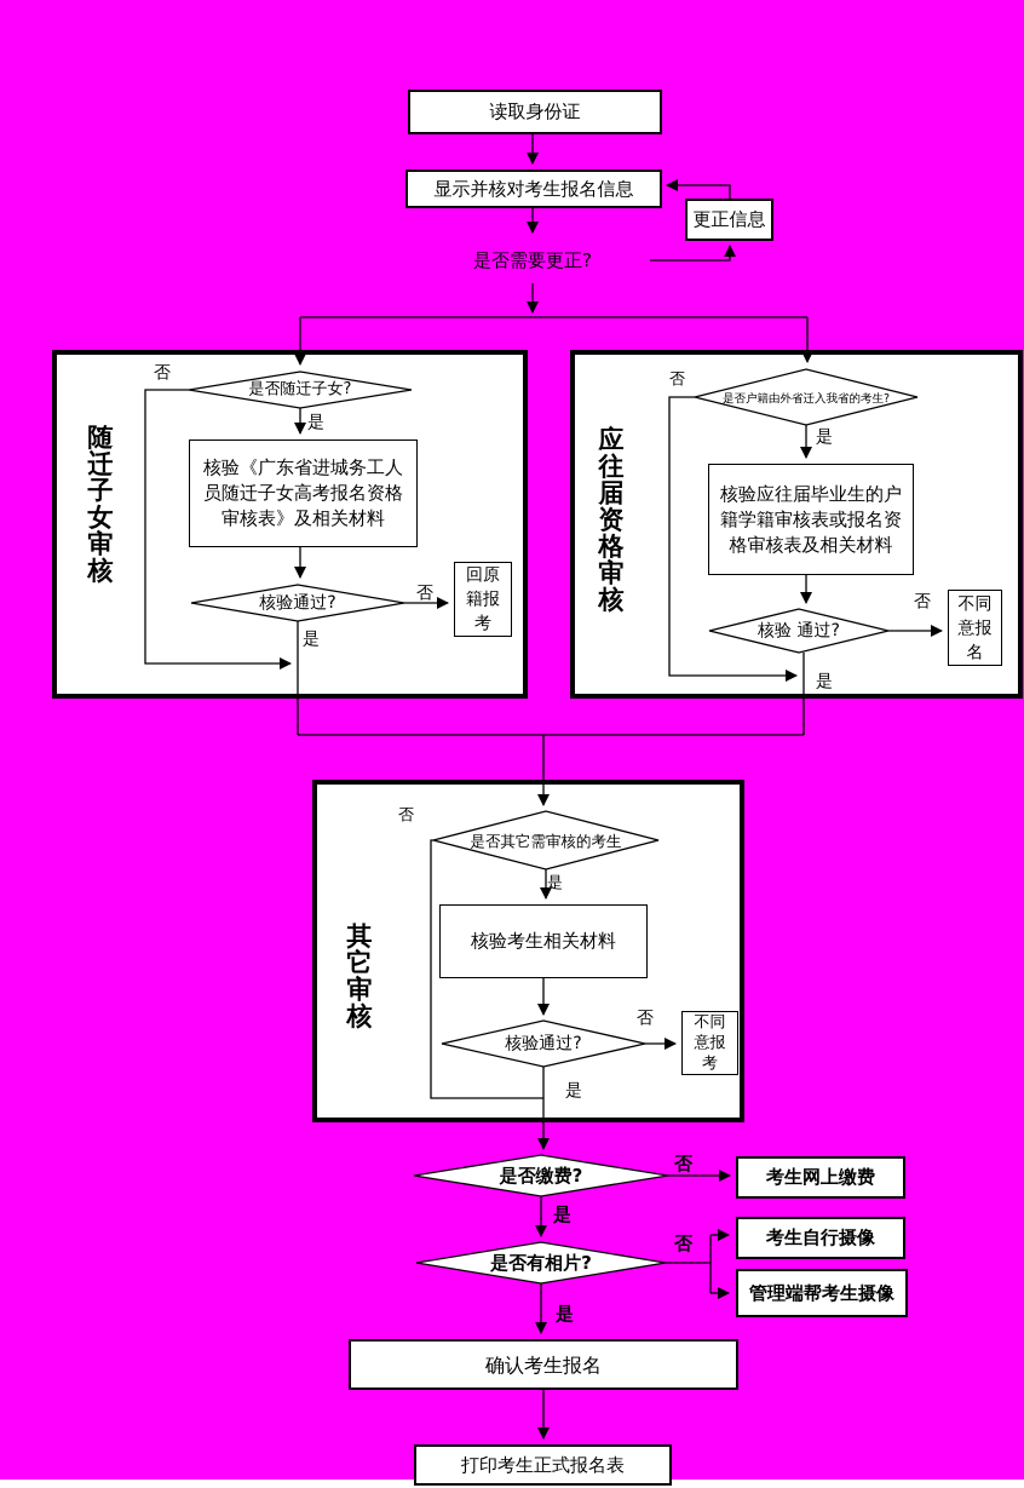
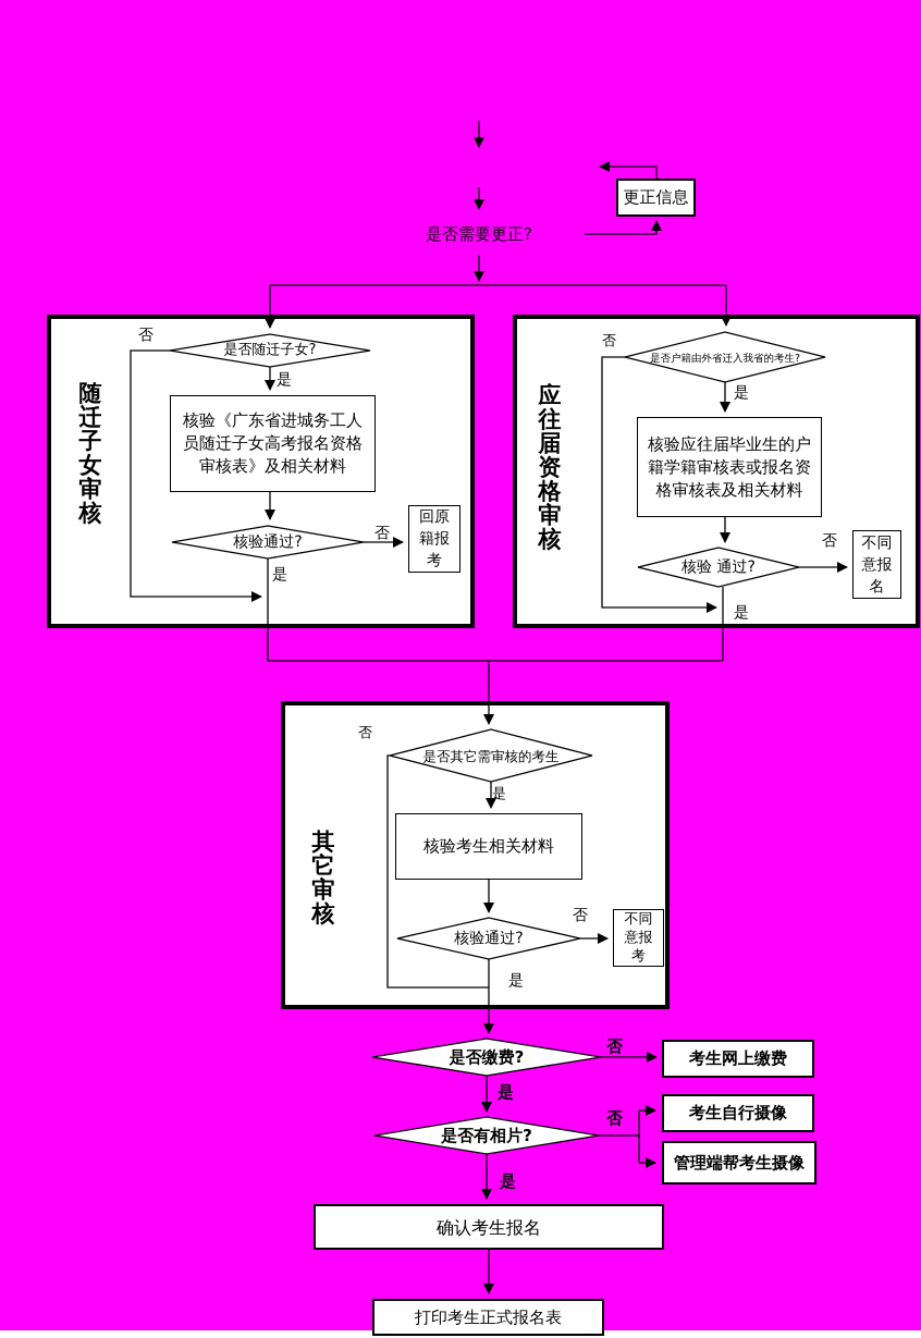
  随迁子女审核
  应往届资格审核
  其它审核
- 读取身份证
- 显示并核对考生报名信息
  更正信息
  核验《广东省进城务工人
  员随迁子女高考报名资格
  审核表》及相关材料
  回原
  籍报
  考
  核验应往届毕业生的户
  籍学籍审核表或报名资
  格审核表及相关材料
  不同
  意报
  名
  核验考生相关材料
  不同
  意报
  考
  考生网上缴费
  考生自行摄像
  管理端帮考生摄像
  确认考生报名
  打印考生正式报名表
  是否需要更正?
  是否随迁子女?
  是否户籍由外省迁入我省的考生?
  核验通过?
  核验 通过?
  是否其它需审核的考生
  核验通过?
  是否缴费?
  是否有相片?
  否
  是
  否
  是
  否
  是
  否
  是
  否
  是
  否
  是
  否
  是
  否
  是
